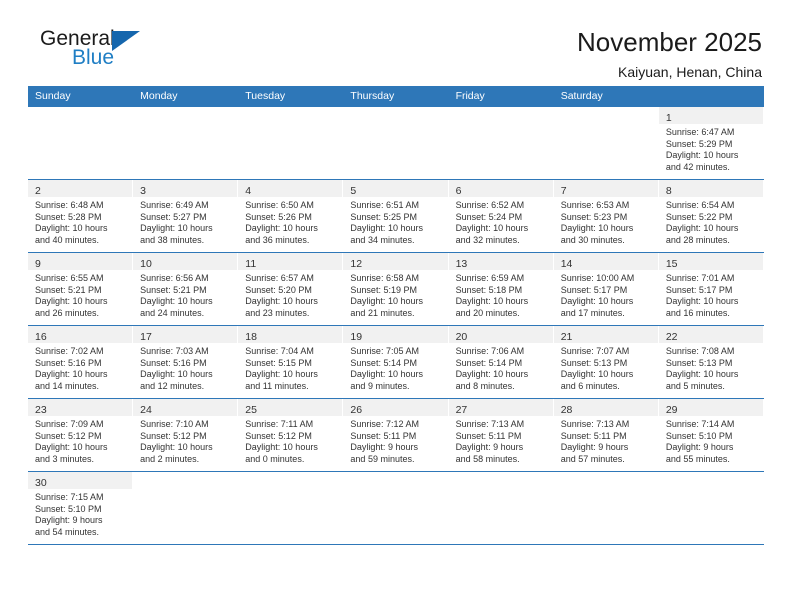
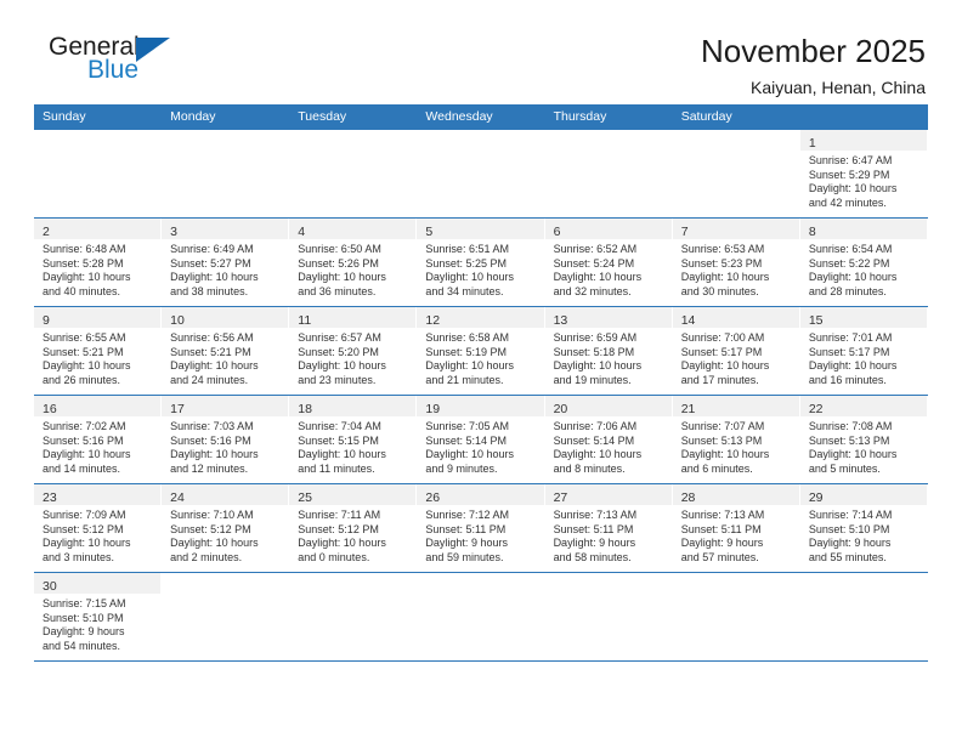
  General
  Blue
  November 2025
  Kaiyuan, Henan, China
  Sunday
  Monday
  Tuesday
+ Wednesday
  Thursday
- Friday
  Saturday
  1
  Sunrise: 6:47 AM
  Sunset: 5:29 PM
  Daylight: 10 hours
  and 42 minutes.
  2
  Sunrise: 6:48 AM
  Sunset: 5:28 PM
  Daylight: 10 hours
  and 40 minutes.
  3
  Sunrise: 6:49 AM
  Sunset: 5:27 PM
  Daylight: 10 hours
  and 38 minutes.
  4
  Sunrise: 6:50 AM
  Sunset: 5:26 PM
  Daylight: 10 hours
  and 36 minutes.
  5
  Sunrise: 6:51 AM
  Sunset: 5:25 PM
  Daylight: 10 hours
  and 34 minutes.
  6
  Sunrise: 6:52 AM
  Sunset: 5:24 PM
  Daylight: 10 hours
  and 32 minutes.
  7
  Sunrise: 6:53 AM
  Sunset: 5:23 PM
  Daylight: 10 hours
  and 30 minutes.
  8
  Sunrise: 6:54 AM
  Sunset: 5:22 PM
  Daylight: 10 hours
  and 28 minutes.
  9
  Sunrise: 6:55 AM
  Sunset: 5:21 PM
  Daylight: 10 hours
  and 26 minutes.
  10
  Sunrise: 6:56 AM
  Sunset: 5:21 PM
  Daylight: 10 hours
  and 24 minutes.
  11
  Sunrise: 6:57 AM
  Sunset: 5:20 PM
  Daylight: 10 hours
  and 23 minutes.
  12
  Sunrise: 6:58 AM
  Sunset: 5:19 PM
  Daylight: 10 hours
  and 21 minutes.
  13
  Sunrise: 6:59 AM
  Sunset: 5:18 PM
  Daylight: 10 hours
- and 20 minutes.
+ and 19 minutes.
  14
- Sunrise: 10:00 AM
+ Sunrise: 7:00 AM
  Sunset: 5:17 PM
  Daylight: 10 hours
  and 17 minutes.
  15
  Sunrise: 7:01 AM
  Sunset: 5:17 PM
  Daylight: 10 hours
  and 16 minutes.
  16
  Sunrise: 7:02 AM
  Sunset: 5:16 PM
  Daylight: 10 hours
  and 14 minutes.
  17
  Sunrise: 7:03 AM
  Sunset: 5:16 PM
  Daylight: 10 hours
  and 12 minutes.
  18
  Sunrise: 7:04 AM
  Sunset: 5:15 PM
  Daylight: 10 hours
  and 11 minutes.
  19
  Sunrise: 7:05 AM
  Sunset: 5:14 PM
  Daylight: 10 hours
  and 9 minutes.
  20
  Sunrise: 7:06 AM
  Sunset: 5:14 PM
  Daylight: 10 hours
  and 8 minutes.
  21
  Sunrise: 7:07 AM
  Sunset: 5:13 PM
  Daylight: 10 hours
  and 6 minutes.
  22
  Sunrise: 7:08 AM
  Sunset: 5:13 PM
  Daylight: 10 hours
  and 5 minutes.
  23
  Sunrise: 7:09 AM
  Sunset: 5:12 PM
  Daylight: 10 hours
  and 3 minutes.
  24
  Sunrise: 7:10 AM
  Sunset: 5:12 PM
  Daylight: 10 hours
  and 2 minutes.
  25
  Sunrise: 7:11 AM
  Sunset: 5:12 PM
  Daylight: 10 hours
  and 0 minutes.
  26
  Sunrise: 7:12 AM
  Sunset: 5:11 PM
  Daylight: 9 hours
  and 59 minutes.
  27
  Sunrise: 7:13 AM
  Sunset: 5:11 PM
  Daylight: 9 hours
  and 58 minutes.
  28
  Sunrise: 7:13 AM
  Sunset: 5:11 PM
  Daylight: 9 hours
  and 57 minutes.
  29
  Sunrise: 7:14 AM
  Sunset: 5:10 PM
  Daylight: 9 hours
  and 55 minutes.
  30
  Sunrise: 7:15 AM
  Sunset: 5:10 PM
  Daylight: 9 hours
  and 54 minutes.
